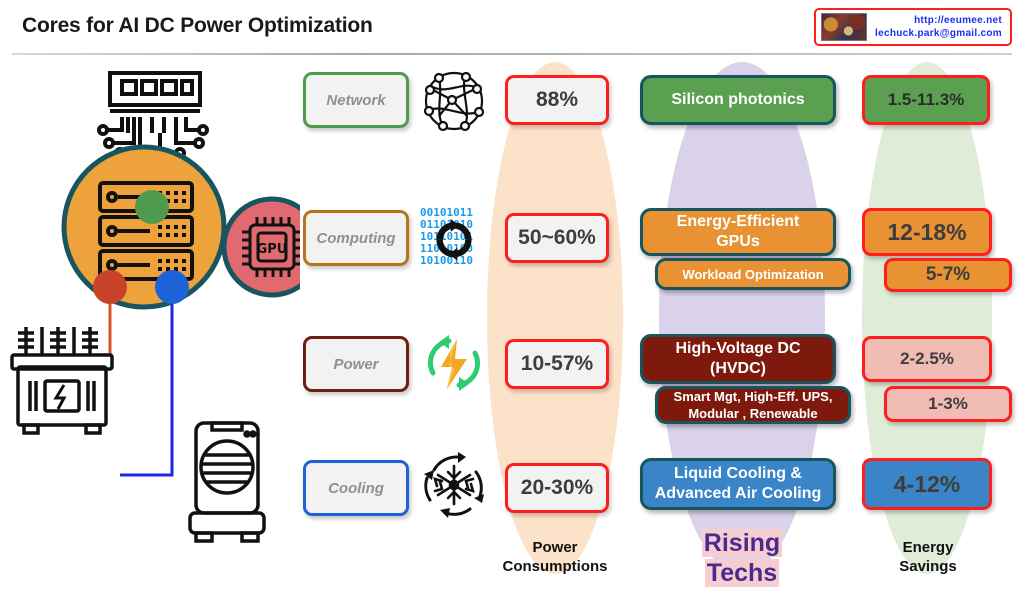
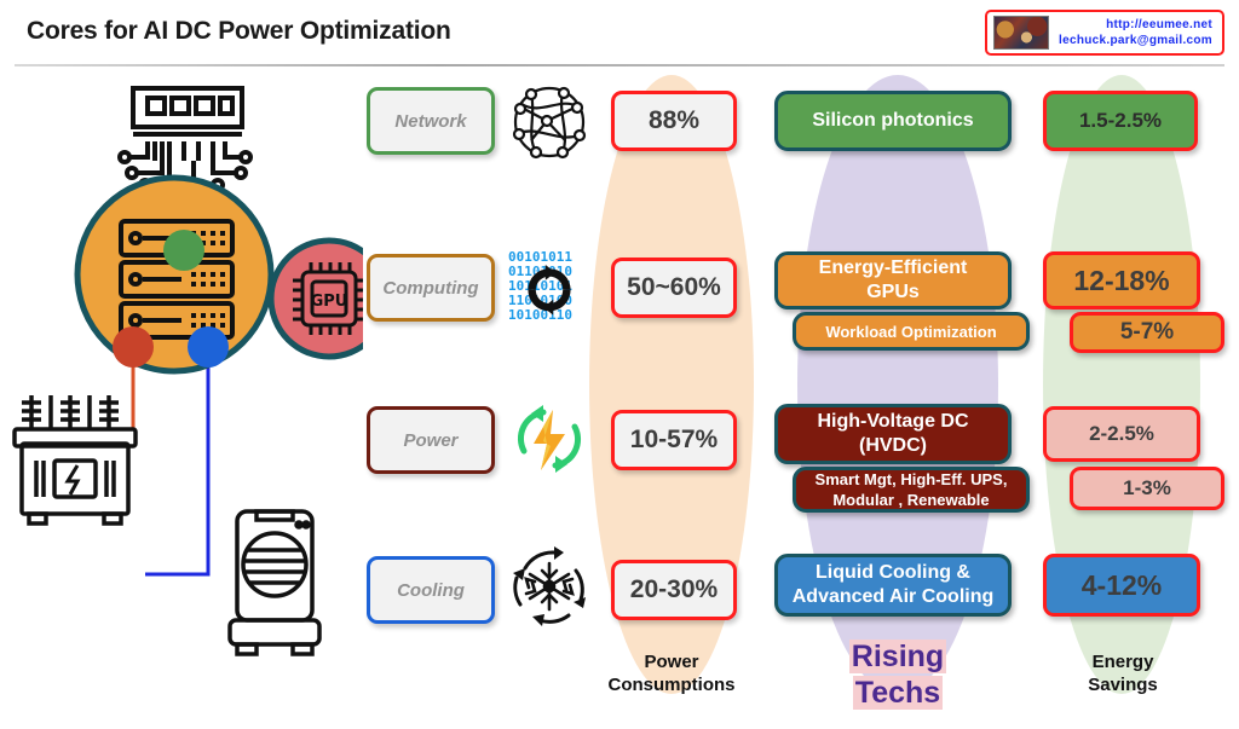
  Cores for AI DC Power Optimization
  http://eeumee.net
  lechuck.park@gmail.com
  GPU
  Network
  88%
  Silicon photonics
- 1.5-11.3%
+ 1.5-2.5%
  Computing
  00101011
  011010
  101010
  10100110
  50~60%
  Energy-Efficient
  GPUs
  Workload Optimization
  12-18%
  5-7%
  Power
  10-57%
  High-Voltage DC
  (HVDC)
  Smart Mgt, High-Eff. UPS,
  Modular , Renewable
  2-2.5%
  1-3%
  Cooling
  20-30%
  Liquid Cooling &
  Advanced Air Cooling
  4-12%
  Power
  Consumptions
  Rising
  Techs
  Energy
  Savings
